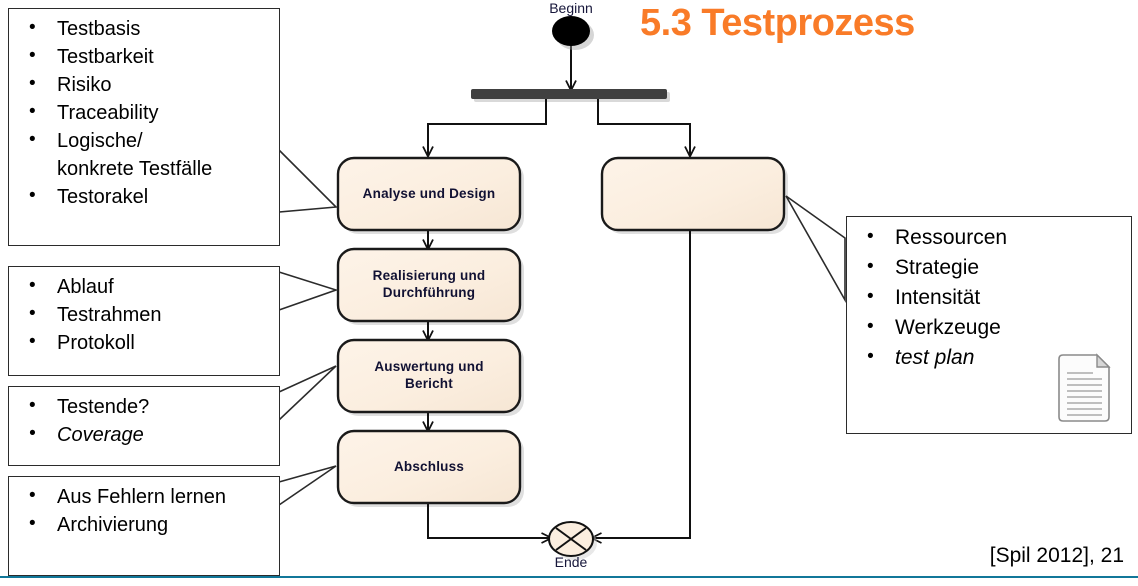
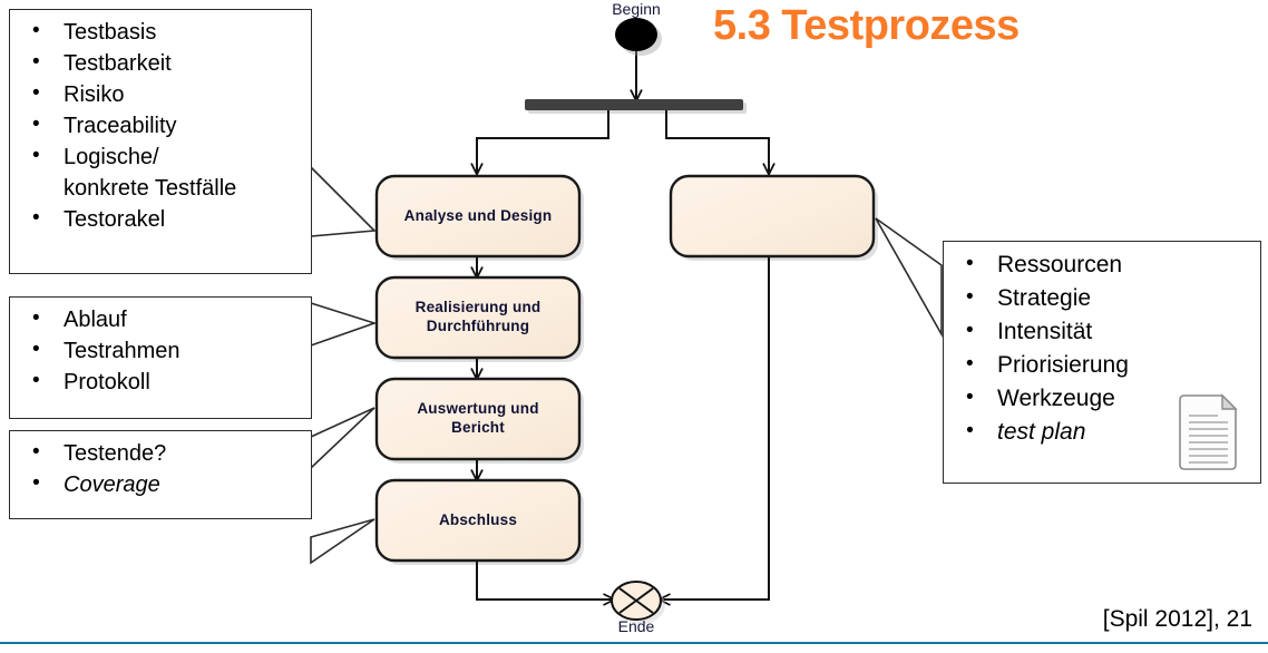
  5.3 Testprozess
  Analyse und Design
  Realisierung und
  Durchführung
  Auswertung und
  Bericht
  Abschluss
  Beginn
  Ende
  Testbasis
  Testbarkeit
  Risiko
  Traceability
  Logische/
  konkrete Testfälle
  Testorakel
  Ablauf
  Testrahmen
  Protokoll
  Testende?
  Coverage
- Aus Fehlern lernen
- Archivierung
  Ressourcen
  Strategie
  Intensität
+ Priorisierung
  Werkzeuge
  test plan
  [Spil 2012], 21
